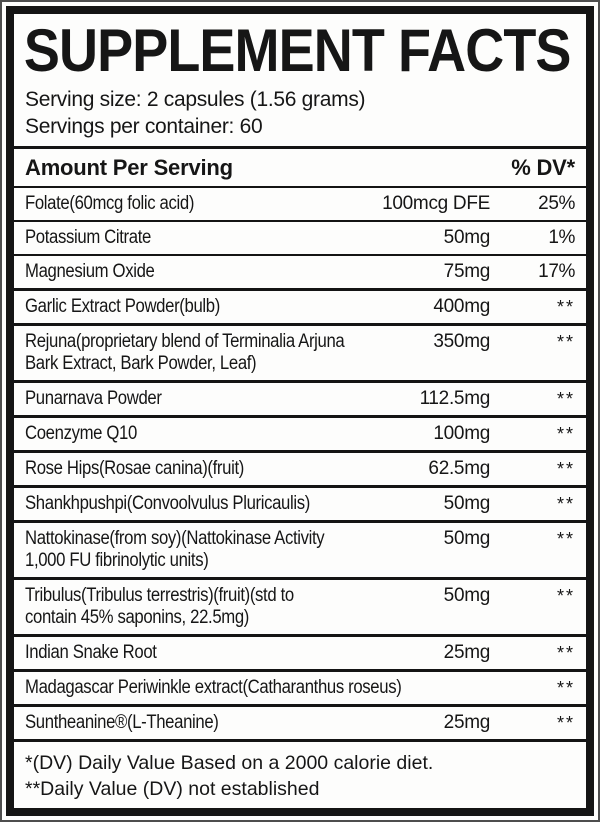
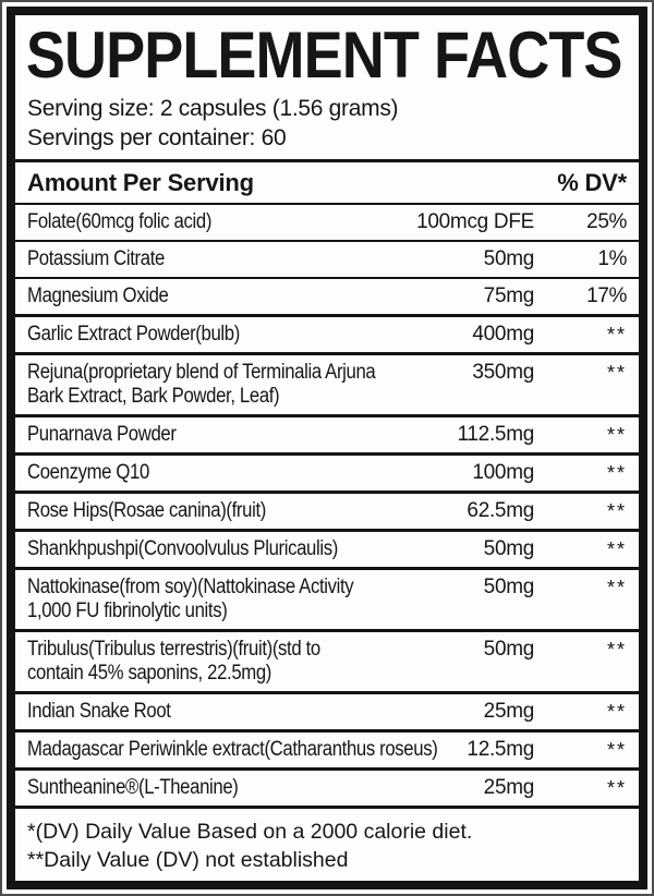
  SUPPLEMENT FACTS
  Serving size: 2 capsules (1.56 grams)
  Servings per container: 60
  Amount Per Serving
  % DV*
  Folate(60mcg folic acid)
  100mcg DFE
  25%
  Potassium Citrate
  50mg
  1%
  Magnesium Oxide
  75mg
  17%
  Garlic Extract Powder(bulb)
  400mg
  **
  Rejuna(proprietary blend of Terminalia Arjuna
  Bark Extract, Bark Powder, Leaf)
  350mg
  **
  Punarnava Powder
  112.5mg
  **
  Coenzyme Q10
  100mg
  **
  Rose Hips(Rosae canina)(fruit)
  62.5mg
  **
  Shankhpushpi(Convoolvulus Pluricaulis)
  50mg
  **
  Nattokinase(from soy)(Nattokinase Activity
  1,000 FU fibrinolytic units)
  50mg
  **
  Tribulus(Tribulus terrestris)(fruit)(std to
  contain 45% saponins, 22.5mg)
  50mg
  **
  Indian Snake Root
  25mg
  **
  Madagascar Periwinkle extract(Catharanthus roseus)
+ 12.5mg
  **
  Suntheanine®(L-Theanine)
  25mg
  **
  *(DV) Daily Value Based on a 2000 calorie diet.
  **Daily Value (DV) not established
